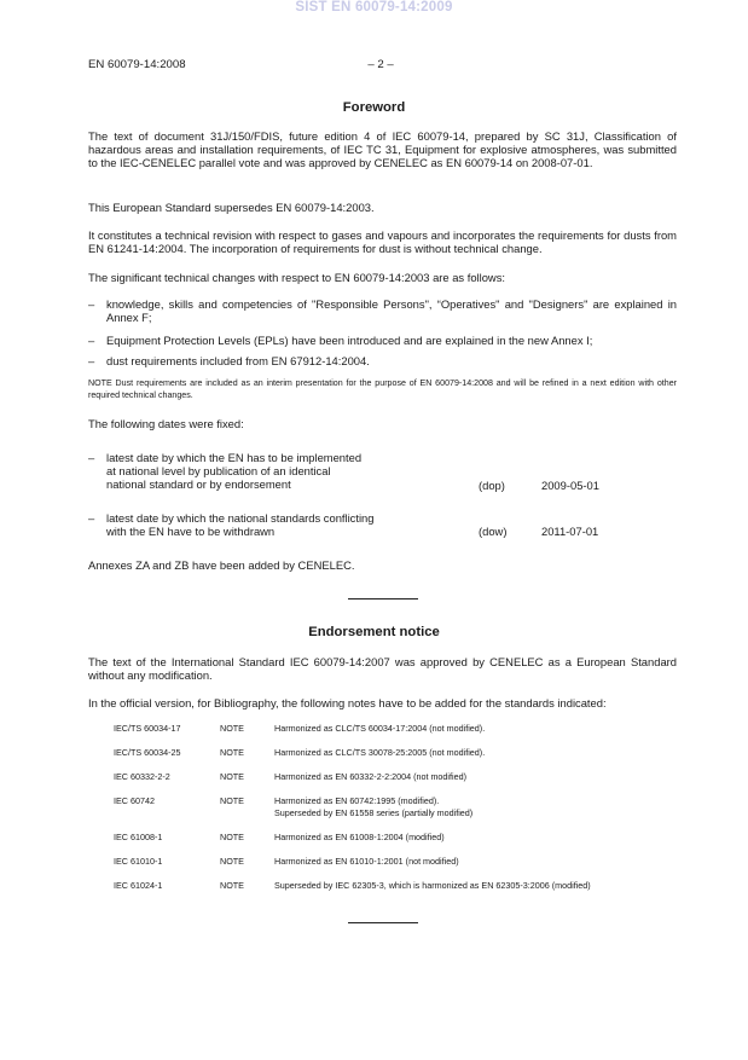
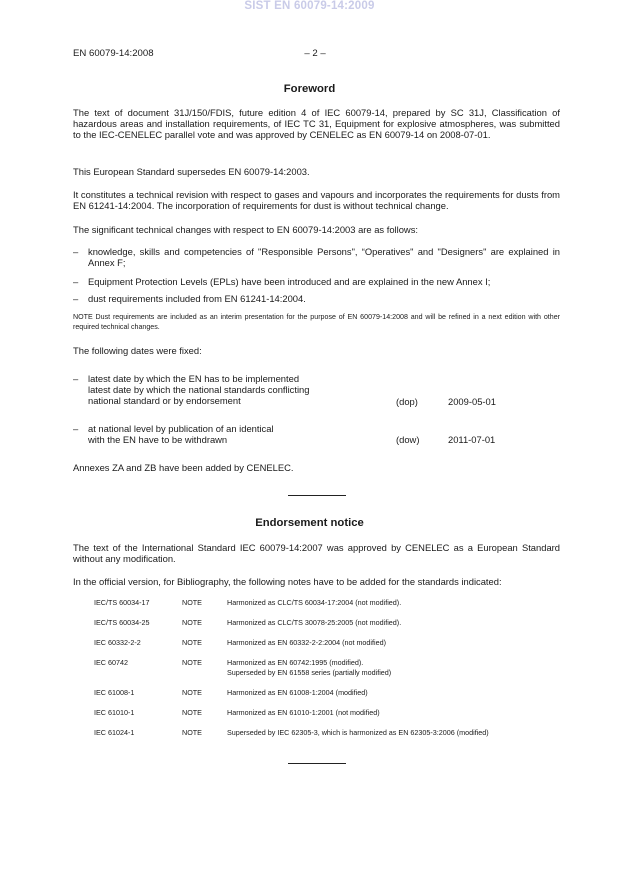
  SIST EN 60079-14:2009
  EN 60079-14:2008
  – 2 –
  Foreword
  The text of document 31J/150/FDIS, future edition 4 of IEC 60079-14, prepared by SC 31J, Classification of hazardous areas and installation requirements, of IEC TC 31, Equipment for explosive atmospheres, was submitted to the IEC-CENELEC parallel vote and was approved by CENELEC as EN 60079-14 on 2008-07-01.
  This European Standard supersedes EN 60079-14:2003.
  It constitutes a technical revision with respect to gases and vapours and incorporates the requirements for dusts from EN 61241-14:2004. The incorporation of requirements for dust is without technical change.
  The significant technical changes with respect to EN 60079-14:2003 are as follows:
  –
  knowledge, skills and competencies of "Responsible Persons", “Operatives" and "Designers" are explained in Annex F;
  –
  Equipment Protection Levels (EPLs) have been introduced and are explained in the new Annex I;
  –
- dust requirements included from EN 67912-14:2004.
+ dust requirements included from EN 61241-14:2004.
  NOTE Dust requirements are included as an interim presentation for the purpose of EN 60079-14:2008 and will be refined in a next edition with other required technical changes.
  The following dates were fixed:
  –
  latest date by which the EN has to be implemented
- at national level by publication of an identical
+ latest date by which the national standards conflicting
  national standard or by endorsement
  (dop)
  2009-05-01
  –
- latest date by which the national standards conflicting
+ at national level by publication of an identical
  with the EN have to be withdrawn
  (dow)
  2011-07-01
  Annexes ZA and ZB have been added by CENELEC.
  Endorsement notice
  The text of the International Standard IEC 60079-14:2007 was approved by CENELEC as a European Standard without any modification.
  In the official version, for Bibliography, the following notes have to be added for the standards indicated:
  IEC/TS 60034-17
  NOTE
  Harmonized as CLC/TS 60034-17:2004 (not modified).
  IEC/TS 60034-25
  NOTE
  Harmonized as CLC/TS 30078-25:2005 (not modified).
  IEC 60332-2-2
  NOTE
  Harmonized as EN 60332-2-2:2004 (not modified)
  IEC 60742
  NOTE
  Harmonized as EN 60742:1995 (modified).
  Superseded by EN 61558 series (partially modified)
  IEC 61008-1
  NOTE
  Harmonized as EN 61008-1:2004 (modified)
  IEC 61010-1
  NOTE
  Harmonized as EN 61010-1:2001 (not modified)
  IEC 61024-1
  NOTE
  Superseded by IEC 62305-3, which is harmonized as EN 62305-3:2006 (modified)
